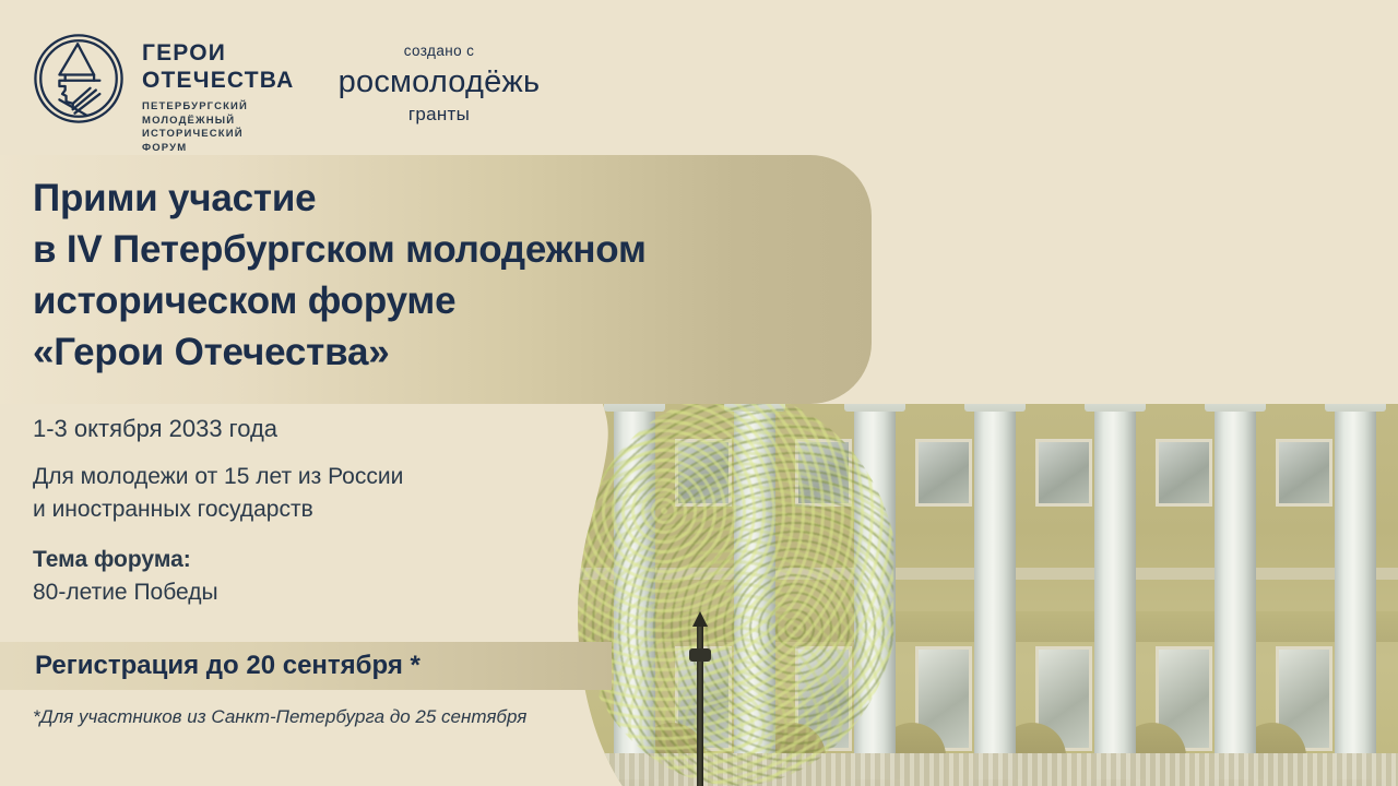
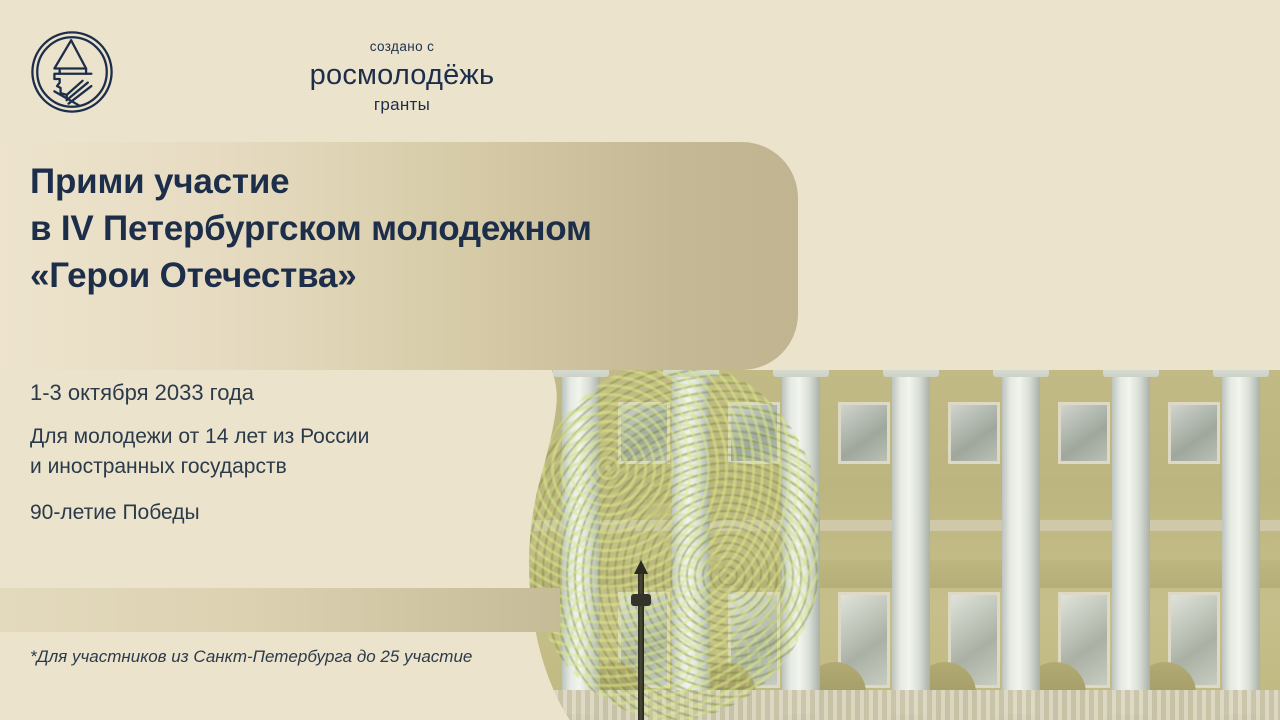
  Прими участие
  в IV Петербургском молодежном
- историческом форуме
  «Герои Отечества»
  1-3 октября 2033 года
- Для молодежи от 15 лет из России
+ Для молодежи от 14 лет из России
  и иностранных государств
- Тема форума:
- 80-летие Победы
+ 90-летие Победы
- Регистрация до 20 сентября *
- *Для участников из Санкт-Петербурга до 25 сентября
+ *Для участников из Санкт-Петербурга до 25 участие
- ГЕРОИ
- ОТЕЧЕСТВА
- ПЕТЕРБУРГСКИЙ
- МОЛОДЁЖНЫЙ
- ИСТОРИЧЕСКИЙ
- ФОРУМ
  создано с
  росмолодёжь
  гранты
